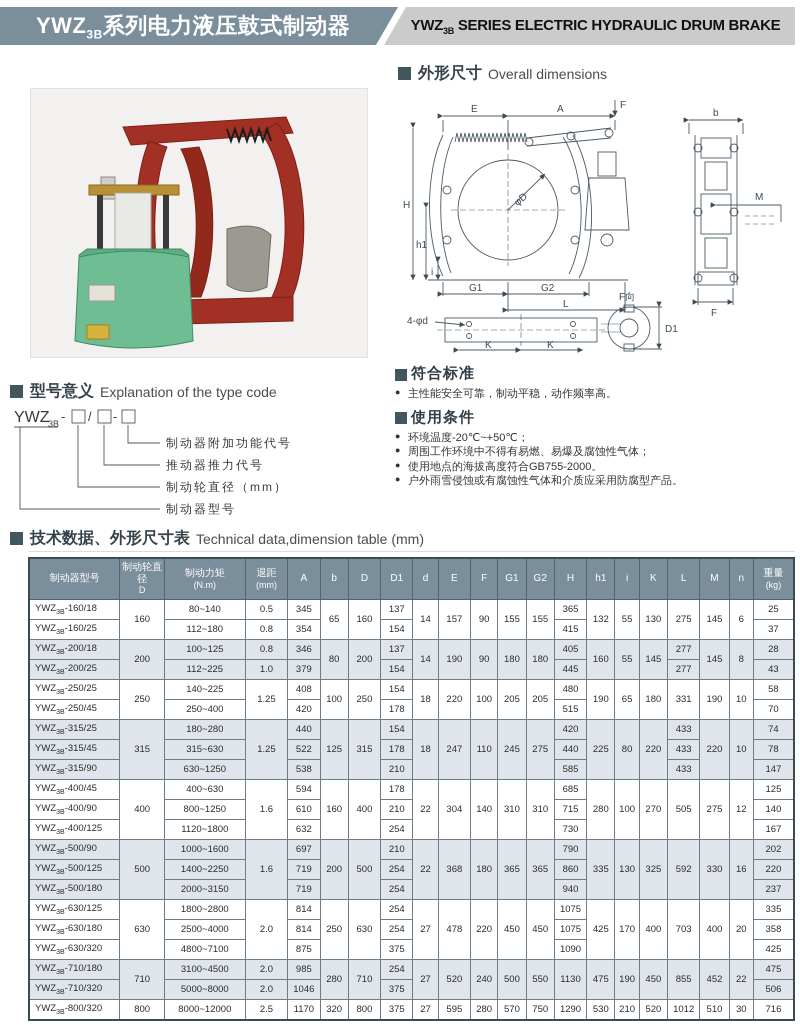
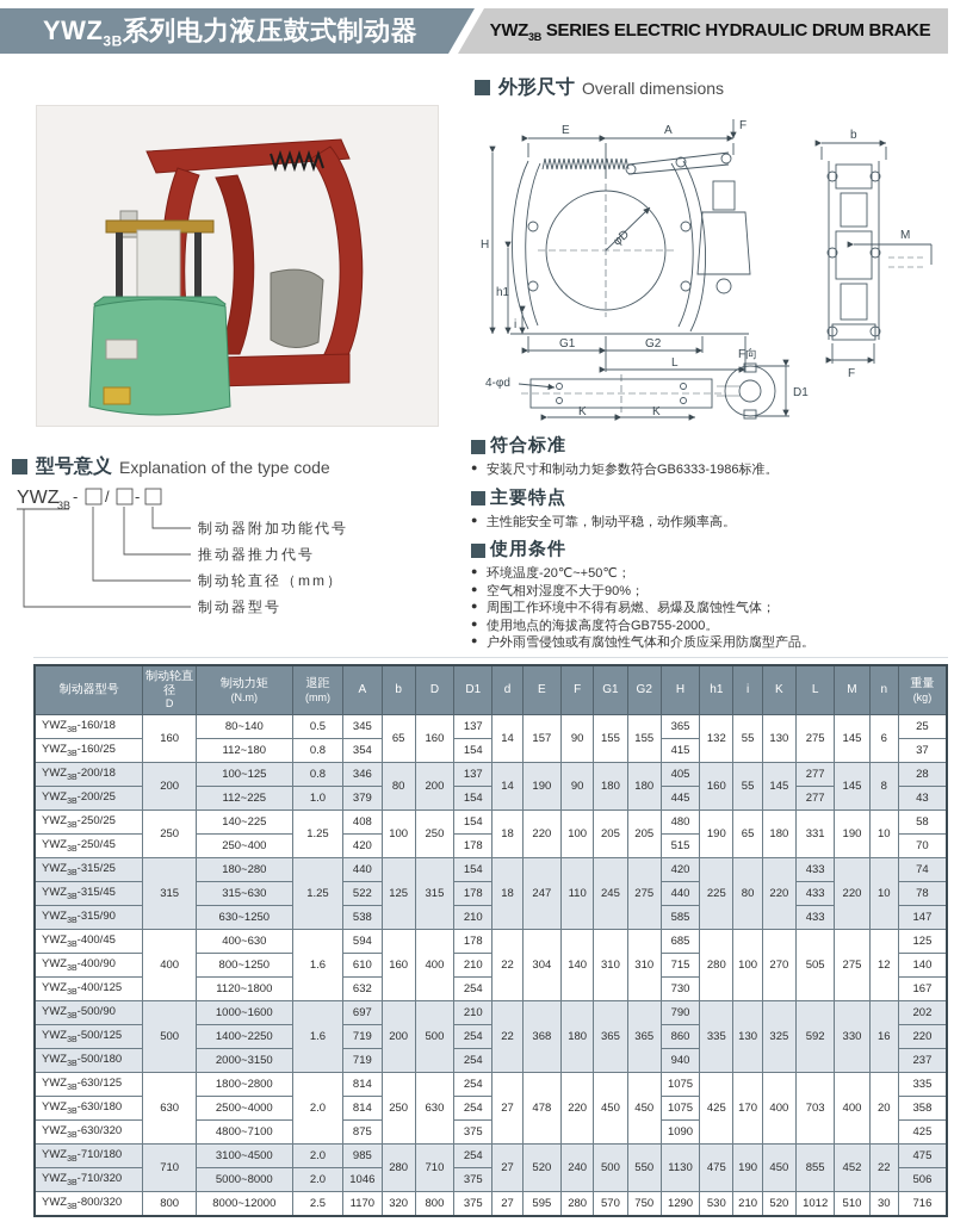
  YWZ3B系列电力液压鼓式制动器
  YWZ3B SERIES ELECTRIC HYDRAULIC DRUM BRAKE
  外形尺寸
  Overall dimensions
  E
  A
  F
  H
  h1
  i
  G1
  G2
  L
  b
  M
  F
  4-φd
  K
  K
  F向
  D1
  型号意义
  Explanation of the type code
  YWZ
  3B
  -
  /
  -
  制动器附加功能代号
  推动器推力代号
  制动轮直径（mm）
  制动器型号
  符合标准
+ 安装尺寸和制动力矩参数符合GB6333-1986标准。
+ 主要特点
  主性能安全可靠，制动平稳，动作频率高。
  使用条件
  环境温度-20℃~+50℃；
+ 空气相对湿度不大于90%；
  周围工作环境中不得有易燃、易爆及腐蚀性气体；
  使用地点的海拔高度符合GB755-2000。
  户外雨雪侵蚀或有腐蚀性气体和介质应采用防腐型产品。
- 技术数据、外形尺寸表
- Technical data,dimension table (mm)
  制动器型号	制动轮直径D	制动力矩(N.m)	退距(mm)	A	b	D	D1	d	E	F	G1	G2	H	h1	i	K	L	M	n	重量(kg)
  YWZ -160/18	160	80~140	0.5	345	65	160	137	14	157	90	155	155	365	132	55	130	275	145	6	25
  YWZ -160/25	112~180	0.8	354	154	415	37
  YWZ -200/18	200	100~125	0.8	346	80	200	137	14	190	90	180	180	405	160	55	145	277	145	8	28
  YWZ -200/25	112~225	1.0	379	154	445	277	43
  YWZ -250/25	250	140~225	1.25	408	100	250	154	18	220	100	205	205	480	190	65	180	331	190	10	58
  YWZ -250/45	250~400	420	178	515	70
  YWZ -315/25	315	180~280	1.25	440	125	315	154	18	247	110	245	275	420	225	80	220	433	220	10	74
  YWZ -315/45	315~630	522	178	440	433	78
  YWZ -315/90	630~1250	538	210	585	433	147
  YWZ -400/45	400	400~630	1.6	594	160	400	178	22	304	140	310	310	685	280	100	270	505	275	12	125
  YWZ -400/90	800~1250	610	210	715	140
  YWZ -400/125	1120~1800	632	254	730	167
  YWZ -500/90	500	1000~1600	1.6	697	200	500	210	22	368	180	365	365	790	335	130	325	592	330	16	202
  YWZ -500/125	1400~2250	719	254	860	220
  YWZ -500/180	2000~3150	719	254	940	237
  YWZ -630/125	630	1800~2800	2.0	814	250	630	254	27	478	220	450	450	1075	425	170	400	703	400	20	335
  YWZ -630/180	2500~4000	814	254	1075	358
  YWZ -630/320	4800~7100	875	375	1090	425
  YWZ -710/180	710	3100~4500	2.0	985	280	710	254	27	520	240	500	550	1130	475	190	450	855	452	22	475
  YWZ -710/320	5000~8000	2.0	1046	375	506
  YWZ -800/320	800	8000~12000	2.5	1170	320	800	375	27	595	280	570	750	1290	530	210	520	1012	510	30	716
